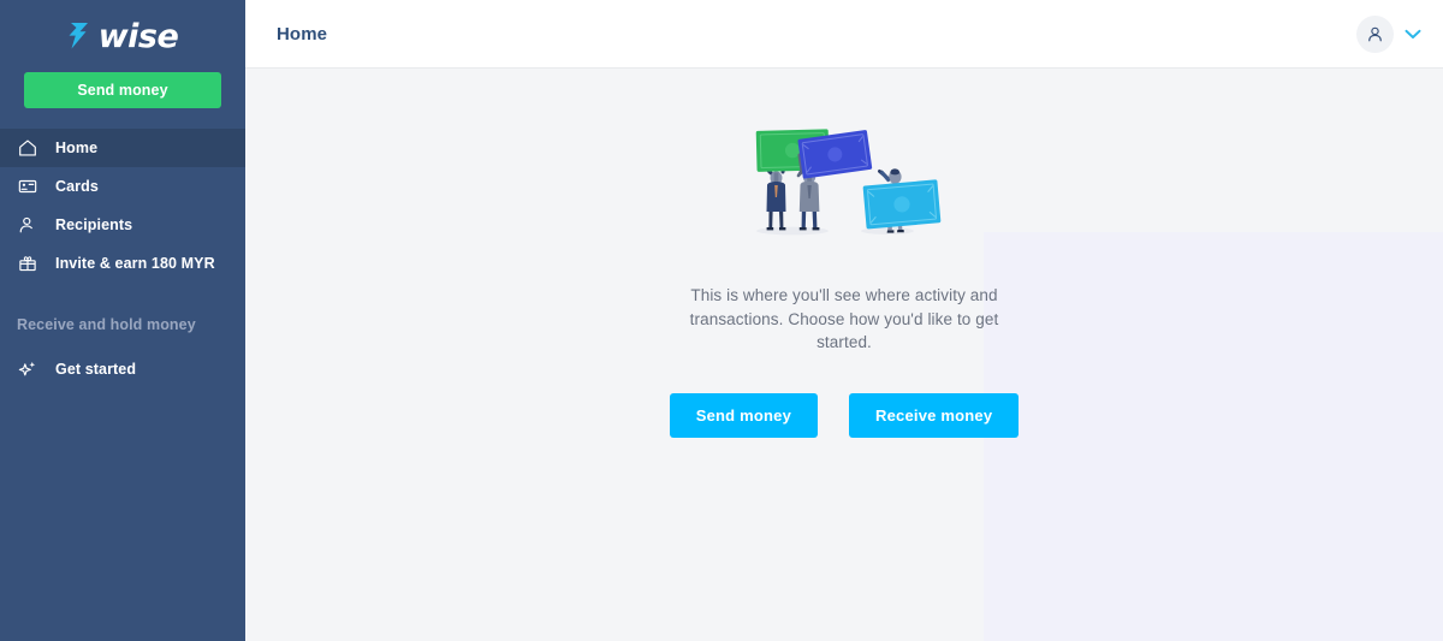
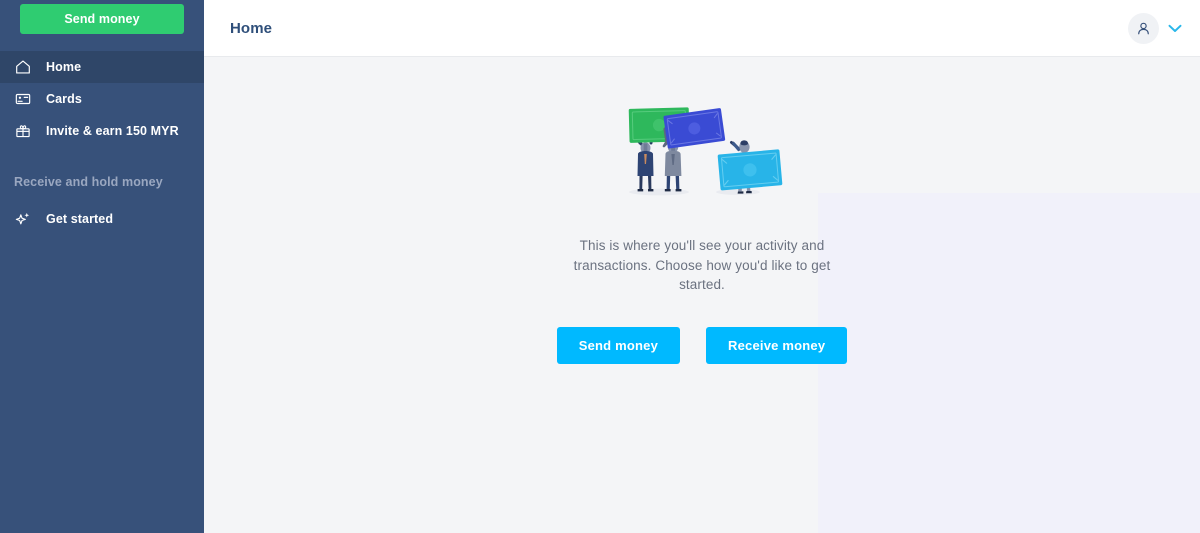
- wise
  Send money
  Home
  Cards
- Recipients
- Invite & earn 180 MYR
+ Invite & earn 150 MYR
  Receive and hold money
  Get started
  Home
- This is where you'll see where activity and transactions. Choose how you'd like to get started.
+ This is where you'll see your activity and transactions. Choose how you'd like to get started.
  Send money
  Receive money
